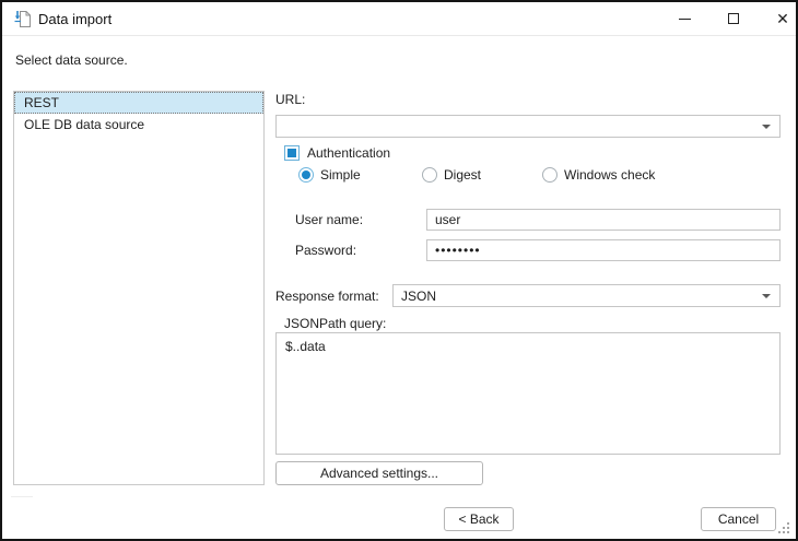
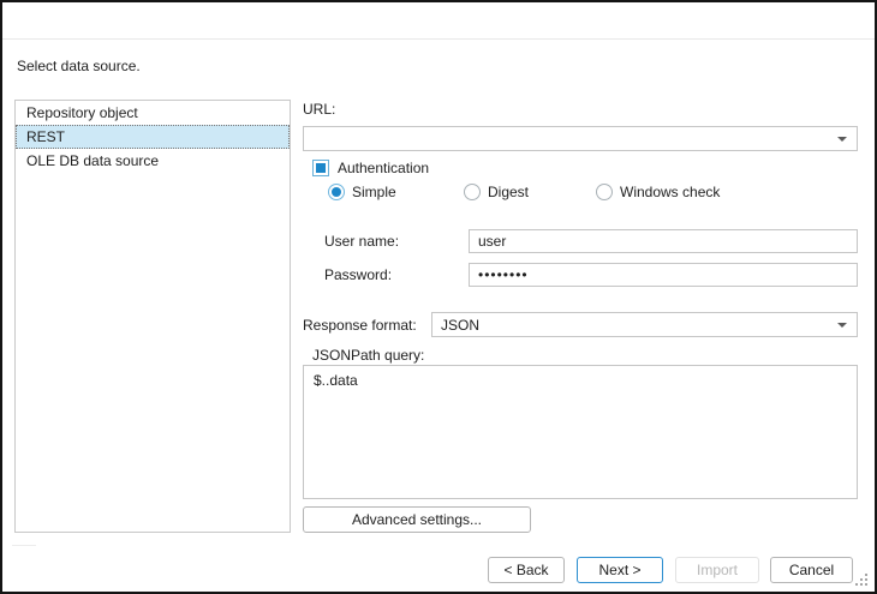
- Data import
- ✕
  Select data source.
+ Repository object
  REST
  OLE DB data source
  URL:
  Authentication
  Simple
  Digest
  Windows check
  User name:
  user
  Password:
  ••••••••
  Response format:
  JSON
  JSONPath query:
  $..data
  Advanced settings...
  < Back
+ Next >
+ Import
  Cancel
